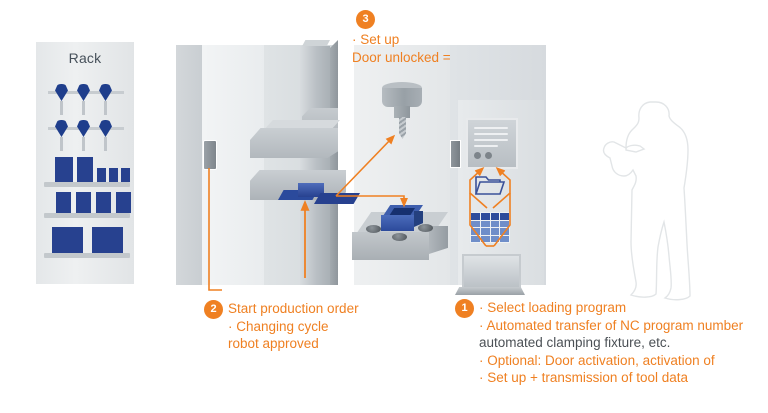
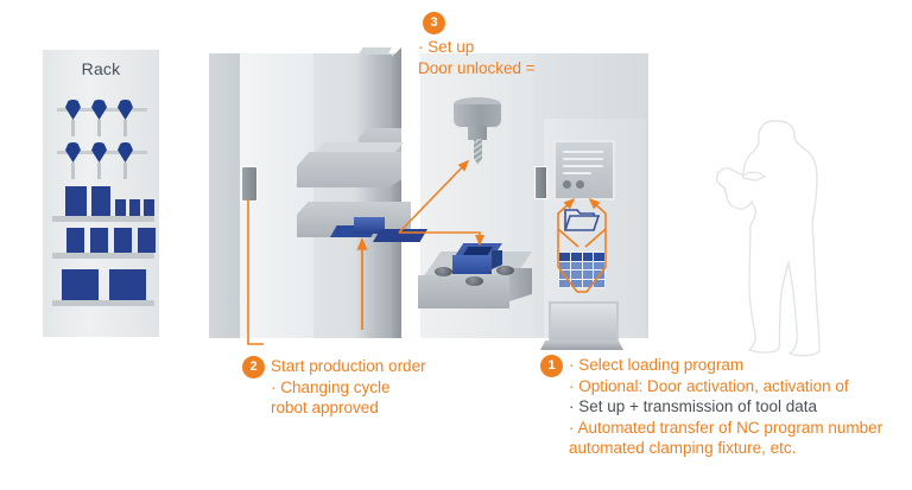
  Rack
  3
  · Set up
  Door unlocked =
  2
  Start production order
  · Changing cycle
  robot approved
  1
  · Select loading program
- · Automated transfer of NC program number
+ · Optional: Door activation, activation of
- automated clamping fixture, etc.
+ · Set up + transmission of tool data
- · Optional: Door activation, activation of
+ · Automated transfer of NC program number
- · Set up + transmission of tool data
+ automated clamping fixture, etc.
